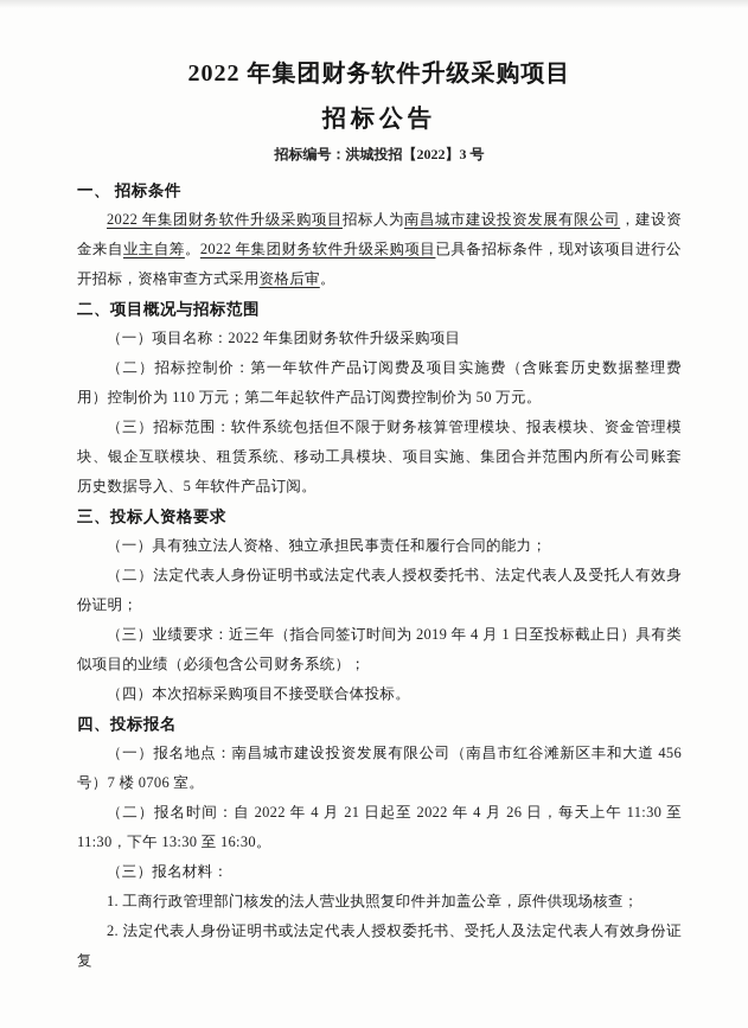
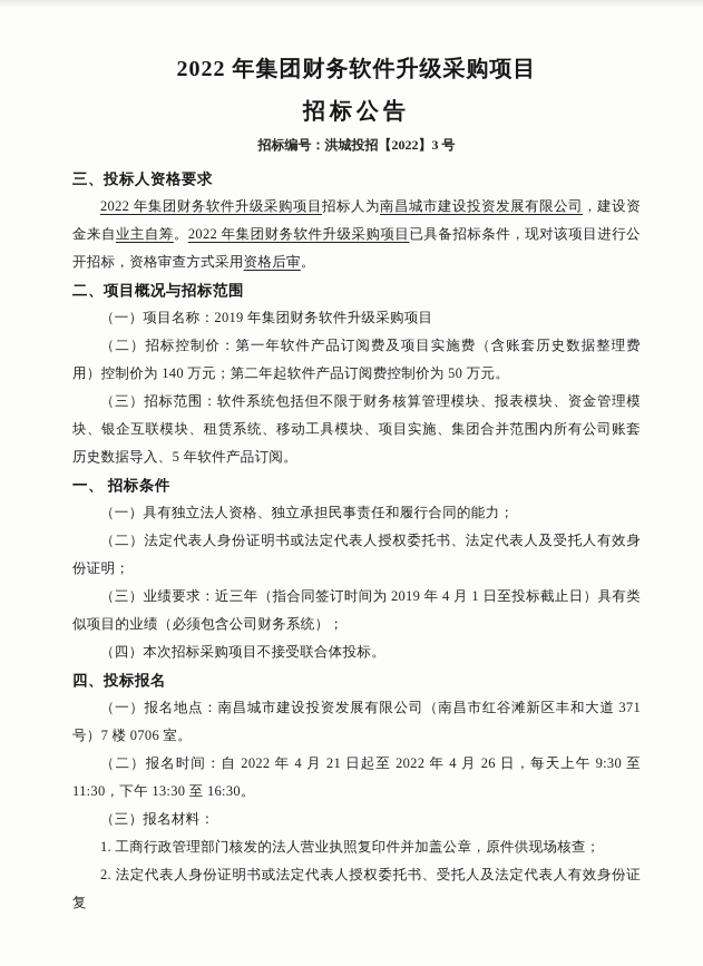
  2022 年集团财务软件升级采购项目
  招标公告
  招标编号：洪城投招【2022】3 号
- 一、 招标条件
+ 三、投标人资格要求
  2022 年集团财务软件升级采购项目招标人为南昌城市建设投资发展有限公司，建设资金来自业主自筹。2022 年集团财务软件升级采购项目已具备招标条件，现对该项目进行公开招标，资格审查方式采用资格后审。
  二、项目概况与招标范围
- （一）项目名称：2022 年集团财务软件升级采购项目
+ （一）项目名称：2019 年集团财务软件升级采购项目
- （二）招标控制价：第一年软件产品订阅费及项目实施费（含账套历史数据整理费用）控制价为 110 万元；第二年起软件产品订阅费控制价为 50 万元。
+ （二）招标控制价：第一年软件产品订阅费及项目实施费（含账套历史数据整理费用）控制价为 140 万元；第二年起软件产品订阅费控制价为 50 万元。
  （三）招标范围：软件系统包括但不限于财务核算管理模块、报表模块、资金管理模块、银企互联模块、租赁系统、移动工具模块、项目实施、集团合并范围内所有公司账套历史数据导入、5 年软件产品订阅。
- 三、投标人资格要求
+ 一、 招标条件
  （一）具有独立法人资格、独立承担民事责任和履行合同的能力；
  （二）法定代表人身份证明书或法定代表人授权委托书、法定代表人及受托人有效身份证明；
  （三）业绩要求：近三年（指合同签订时间为 2019 年 4 月 1 日至投标截止日）具有类似项目的业绩（必须包含公司财务系统）；
  （四）本次招标采购项目不接受联合体投标。
  四、投标报名
- （一）报名地点：南昌城市建设投资发展有限公司（南昌市红谷滩新区丰和大道 456 号）7 楼 0706 室。
+ （一）报名地点：南昌城市建设投资发展有限公司（南昌市红谷滩新区丰和大道 371 号）7 楼 0706 室。
- （二）报名时间：自 2022 年 4 月 21 日起至 2022 年 4 月 26 日，每天上午 11:30 至 11:30，下午 13:30 至 16:30。
+ （二）报名时间：自 2022 年 4 月 21 日起至 2022 年 4 月 26 日，每天上午 9:30 至 11:30，下午 13:30 至 16:30。
  （三）报名材料：
  1. 工商行政管理部门核发的法人营业执照复印件并加盖公章，原件供现场核查；
  2. 法定代表人身份证明书或法定代表人授权委托书、受托人及法定代表人有效身份证复
